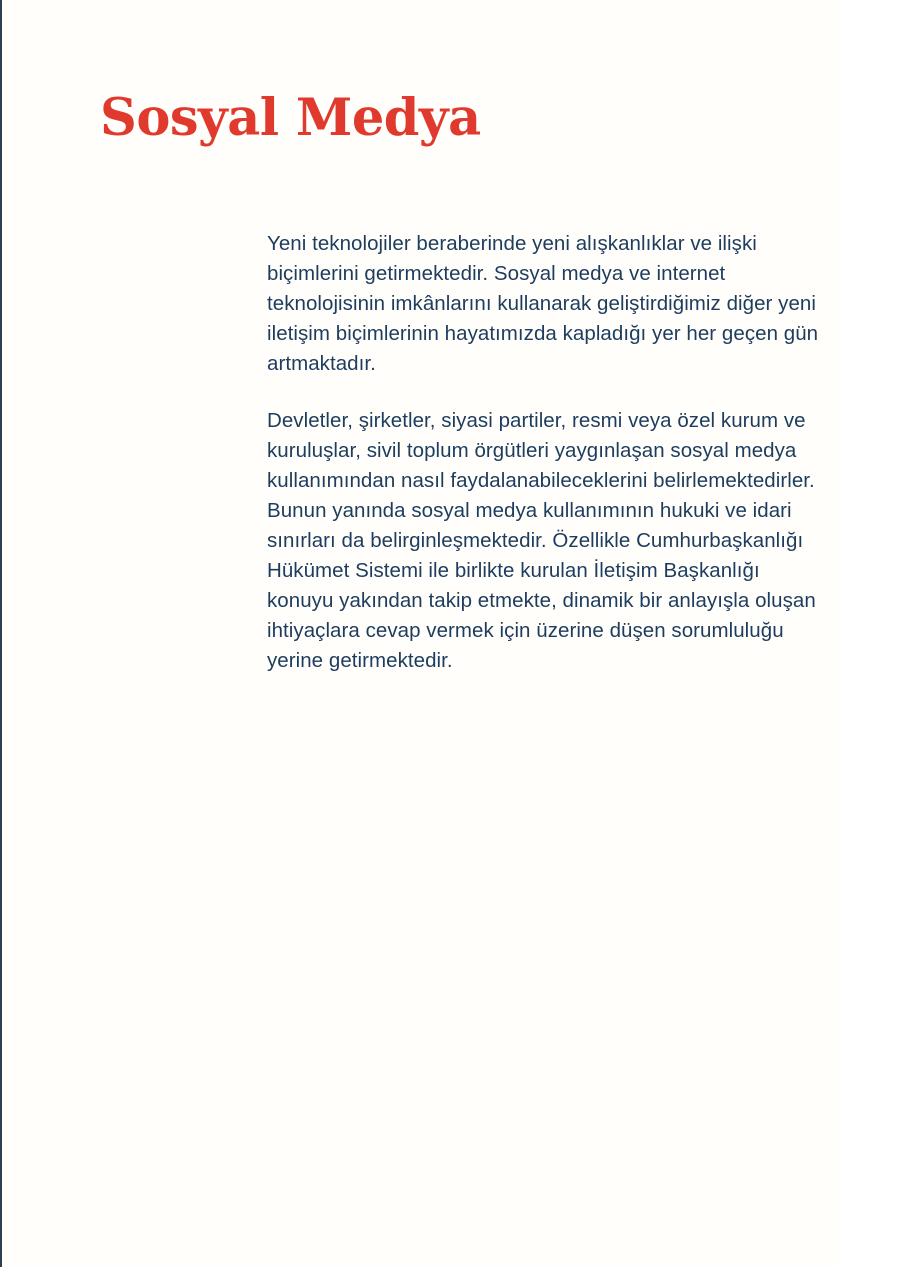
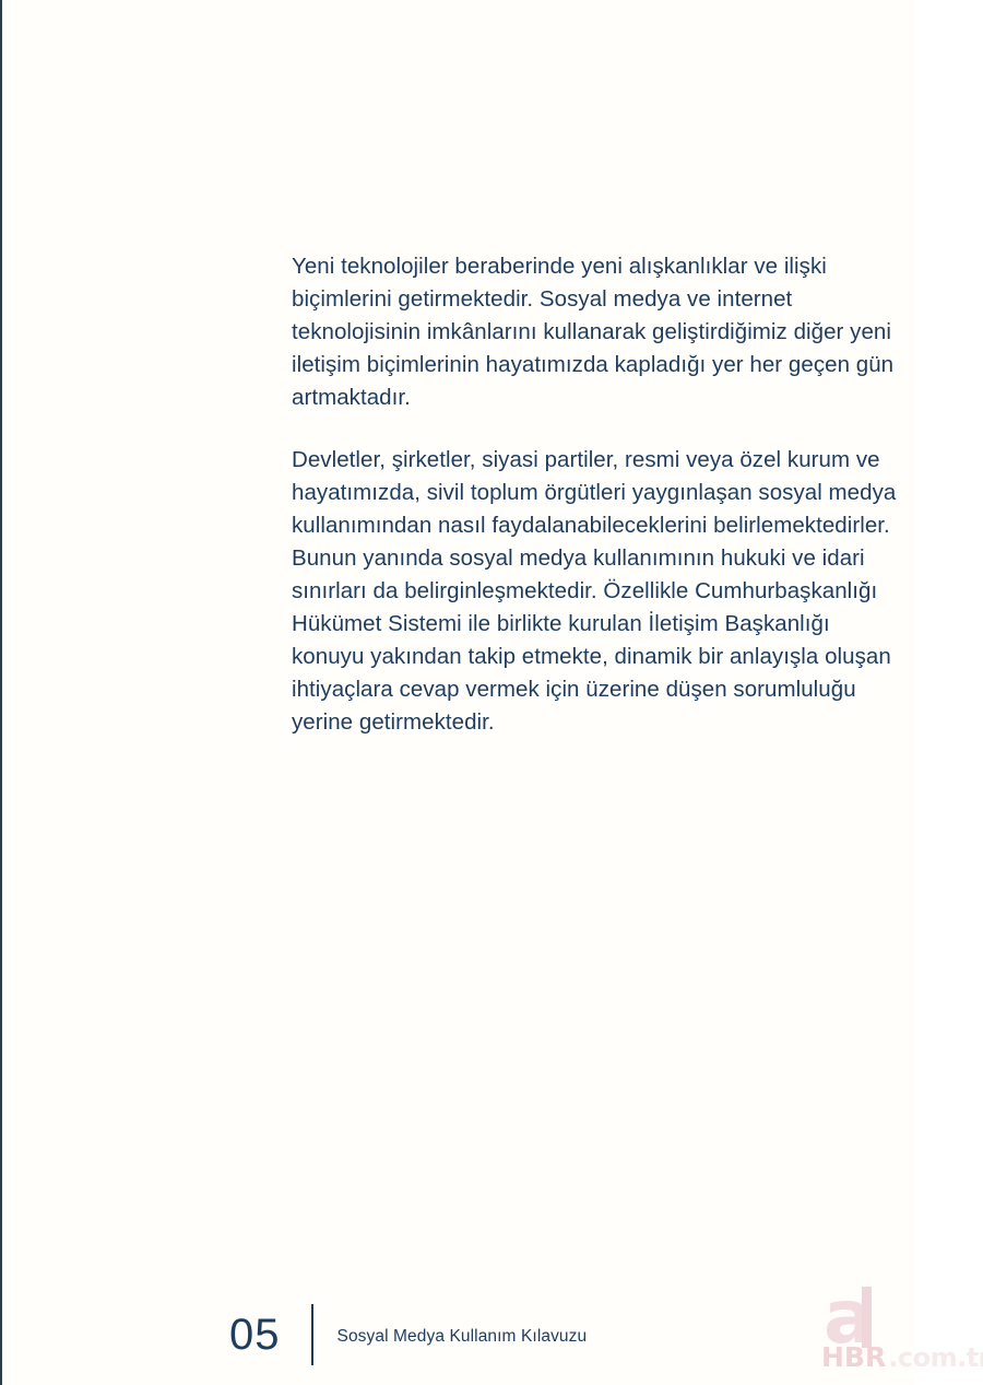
- Sosyal Medya
  Yeni teknolojiler beraberinde yeni alışkanlıklar ve ilişki biçimlerini getirmektedir. Sosyal medya ve internet teknolojisinin imkânlarını kullanarak geliştirdiğimiz diğer yeni iletişim biçimlerinin hayatımızda kapladığı yer her geçen gün artmaktadır.
- Devletler, şirketler, siyasi partiler, resmi veya özel kurum ve kuruluşlar, sivil toplum örgütleri yaygınlaşan sosyal medya kullanımından nasıl faydalanabileceklerini belirlemektedirler. Bunun yanında sosyal medya kullanımının hukuki ve idari sınırları da belirginleşmektedir. Özellikle Cumhurbaşkanlığı Hükümet Sistemi ile birlikte kurulan İletişim Başkanlığı konuyu yakından takip etmekte, dinamik bir anlayışla oluşan ihtiyaçlara cevap vermek için üzerine düşen sorumluluğu yerine getirmektedir.
+ Devletler, şirketler, siyasi partiler, resmi veya özel kurum ve hayatımızda, sivil toplum örgütleri yaygınlaşan sosyal medya kullanımından nasıl faydalanabileceklerini belirlemektedirler. Bunun yanında sosyal medya kullanımının hukuki ve idari sınırları da belirginleşmektedir. Özellikle Cumhurbaşkanlığı Hükümet Sistemi ile birlikte kurulan İletişim Başkanlığı konuyu yakından takip etmekte, dinamik bir anlayışla oluşan ihtiyaçlara cevap vermek için üzerine düşen sorumluluğu yerine getirmektedir.
+ 05
+ Sosyal Medya Kullanım Kılavuzu
+ a
+ HBR
